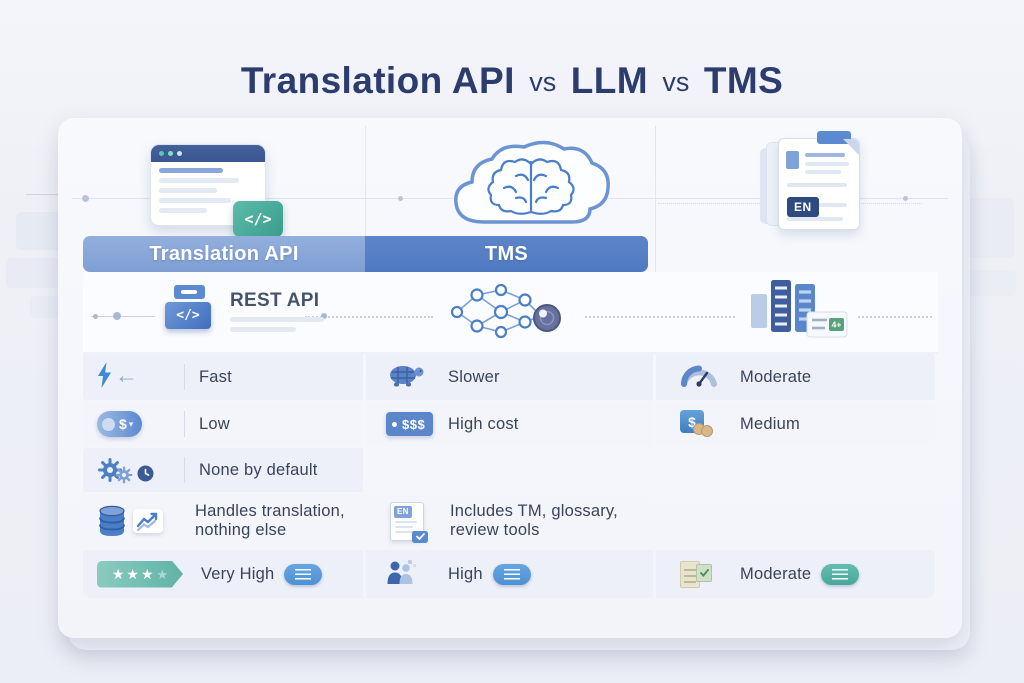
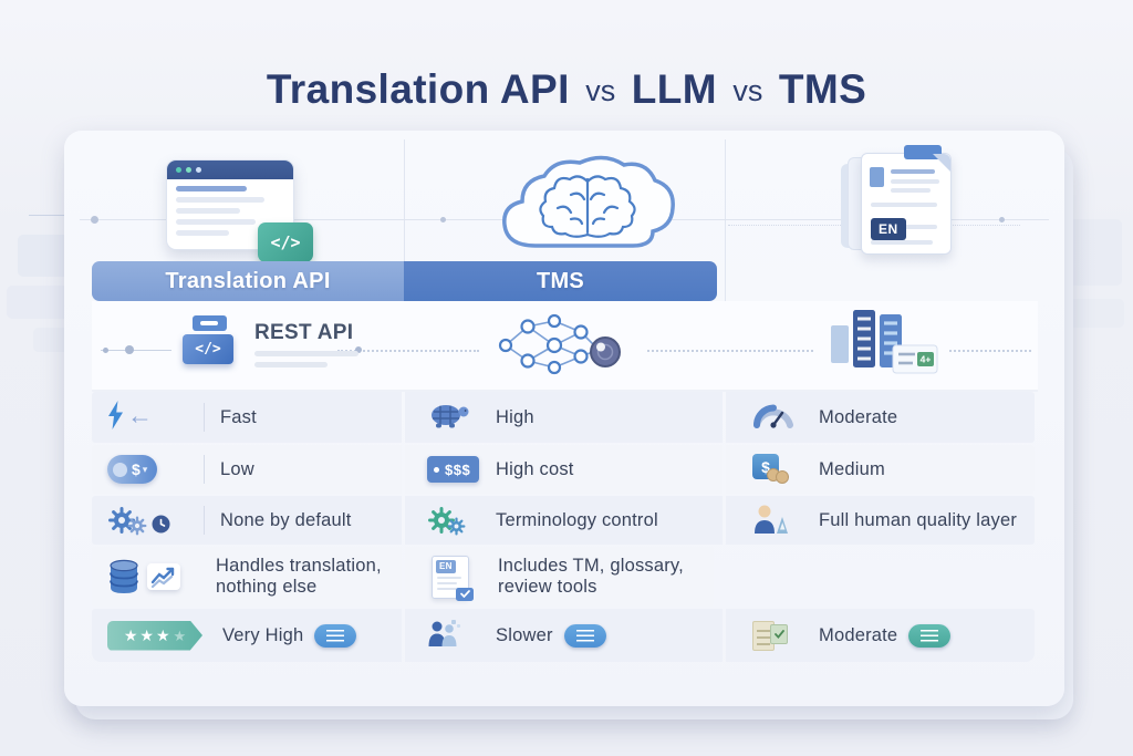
  Translation API vs LLM vs TMS
  </>
  EN
  Translation API
  TMS
  </>
  REST API
  4+
  ←
  Fast
- Slower
+ High
  Moderate
  $
  ▾
  Low
  $$$
  High cost
  $
  Medium
  None by default
+ Terminology control
+ Full human quality layer
  Handles translation, nothing else
  EN
  Includes TM, glossary, review tools
  ★★★
  ★
  Very High
- High
+ Slower
  Moderate
